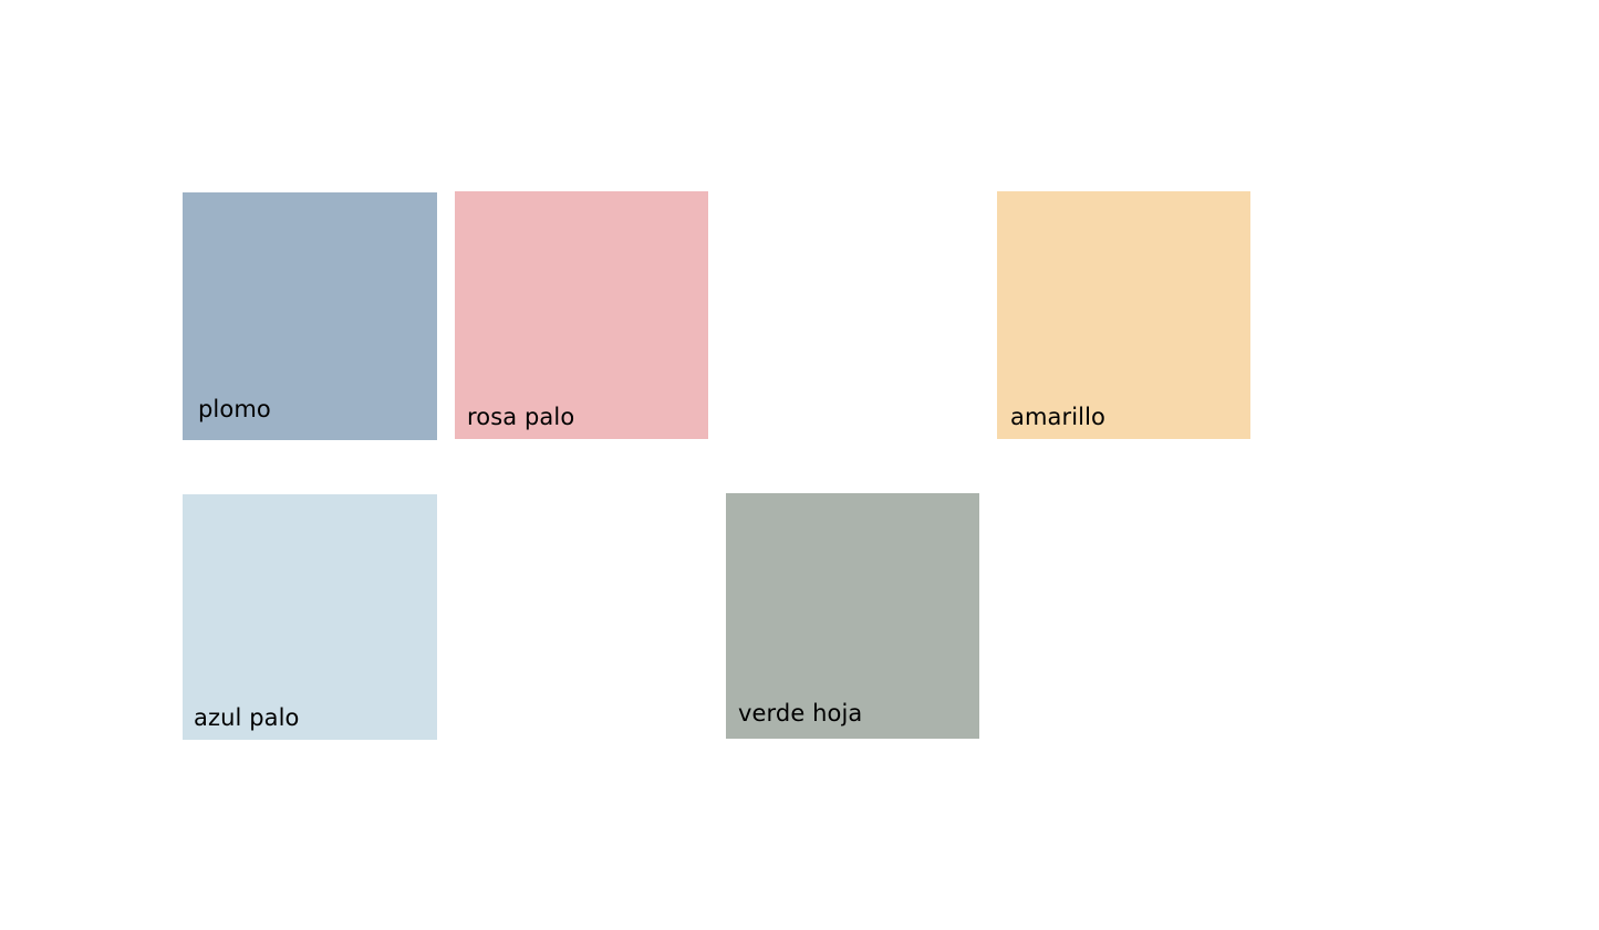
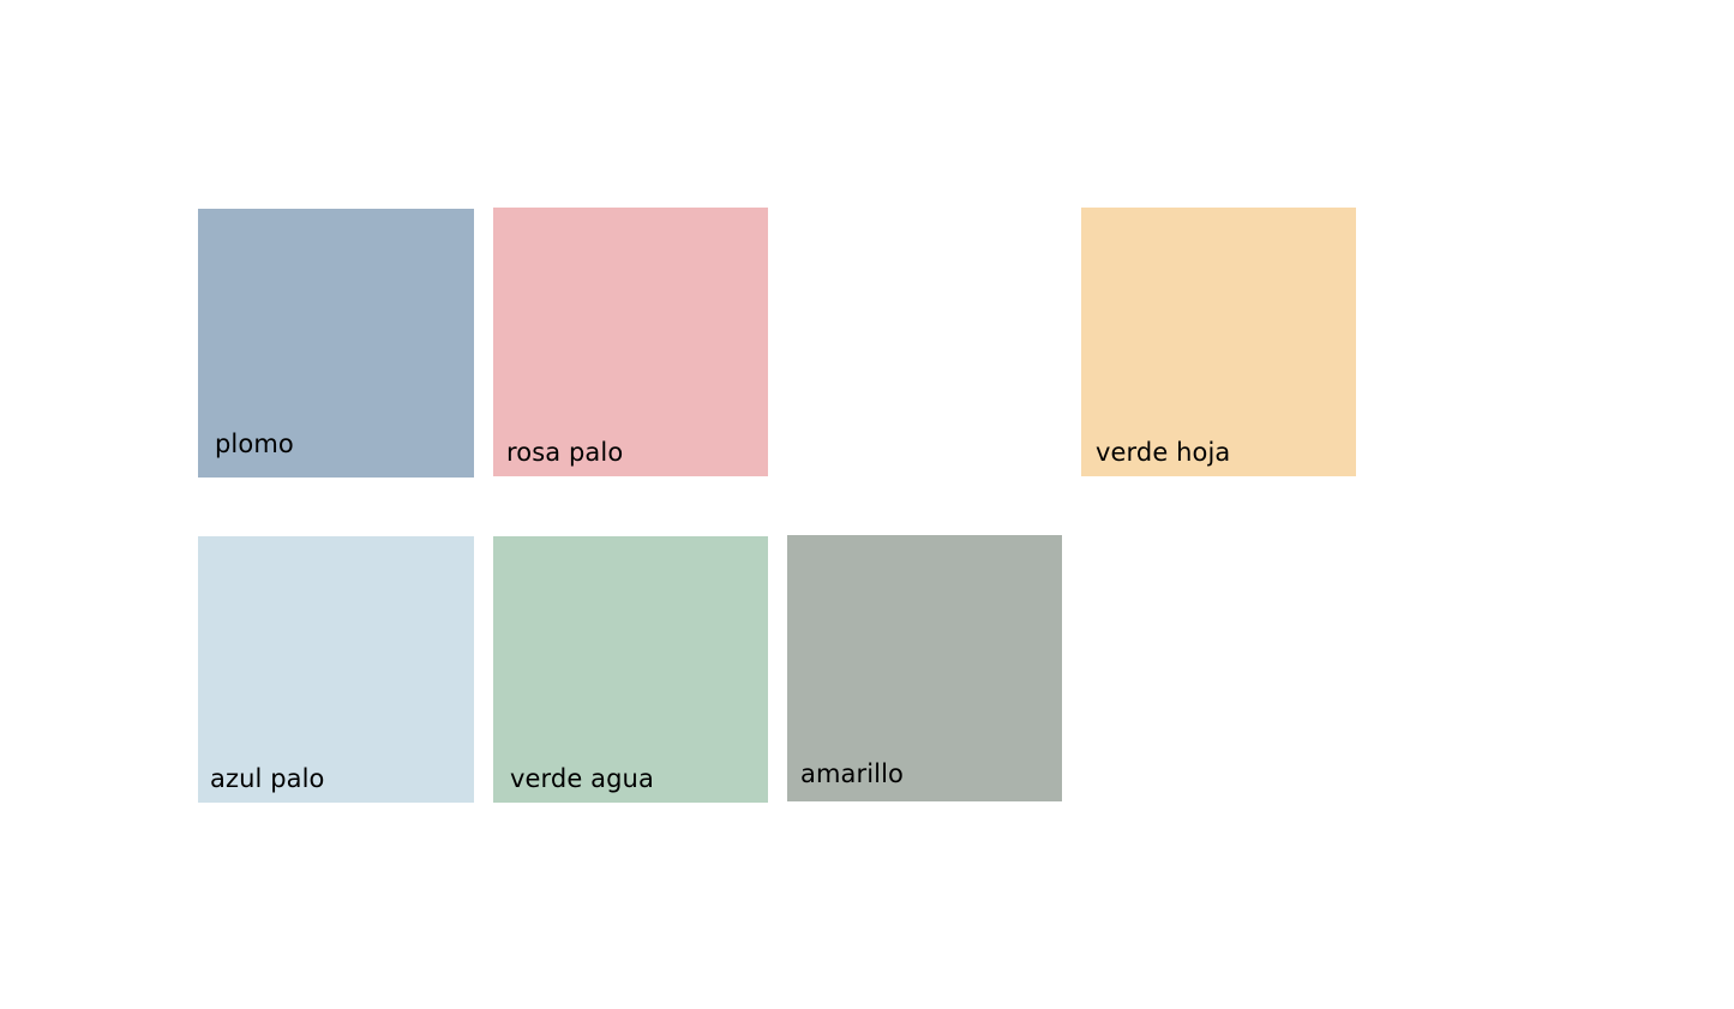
  plomo
  rosa palo
- amarillo
+ verde hoja
  azul palo
+ verde agua
- verde hoja
+ amarillo
